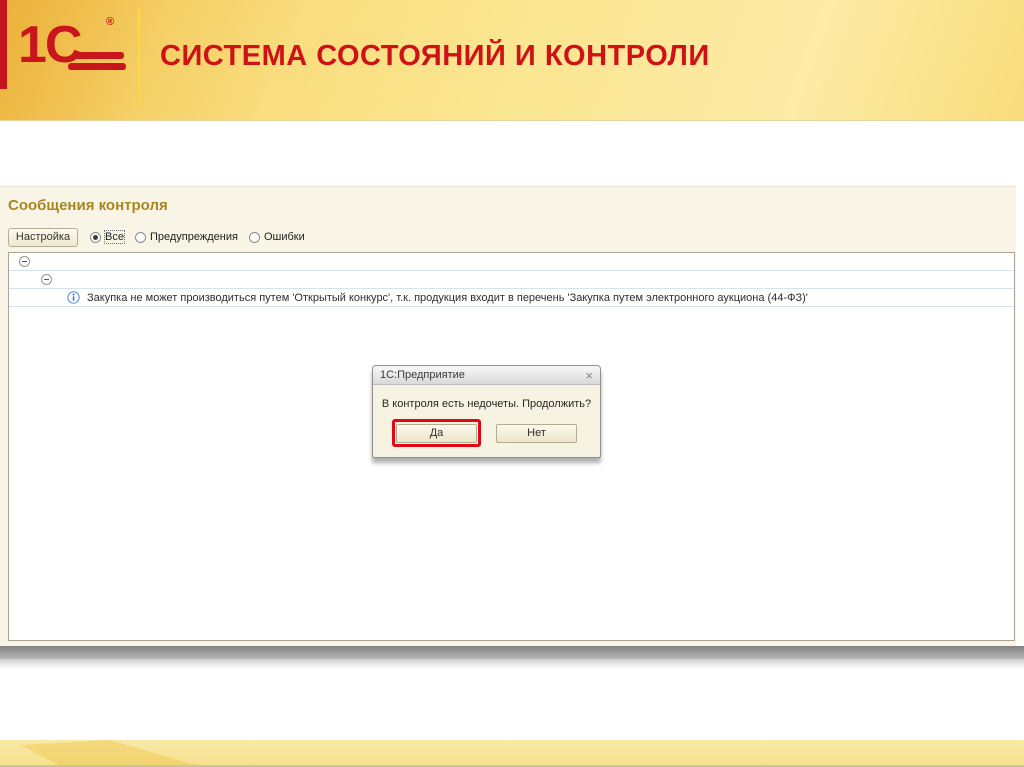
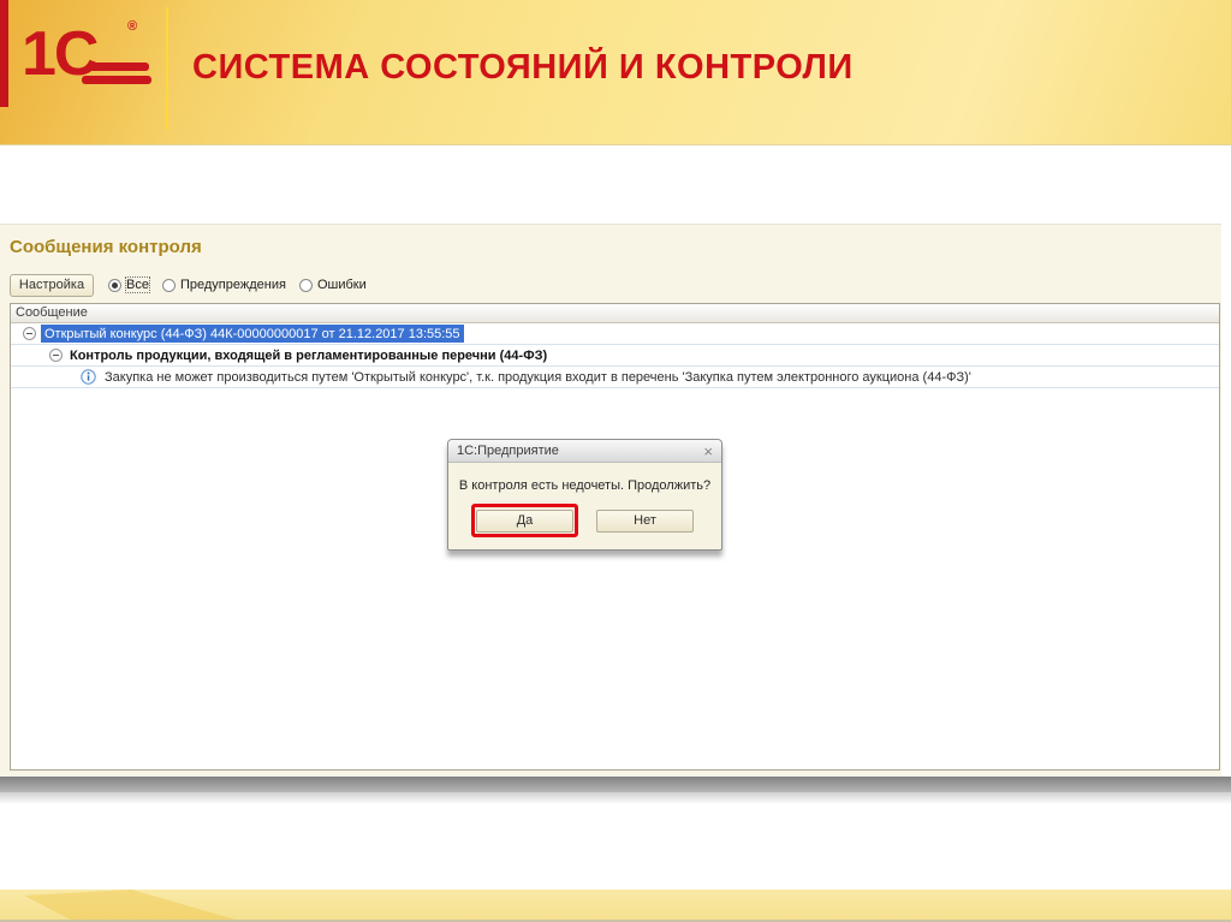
  1С
  ®
  СИСТЕМА СОСТОЯНИЙ И КОНТРОЛИ
  Сообщения контроля
  Настройка
  Все
  Предупреждения
  Ошибки
+ Сообщение
+ Открытый конкурс (44-ФЗ) 44К-00000000017 от 21.12.2017 13:55:55
+ Контроль продукции, входящей в регламентированные перечни (44-ФЗ)
  Закупка не может производиться путем 'Открытый конкурс', т.к. продукция входит в перечень 'Закупка путем электронного аукциона (44-ФЗ)'
  1С:Предприятие
  ×
  В контроля есть недочеты. Продолжить?
  Да
  Нет
